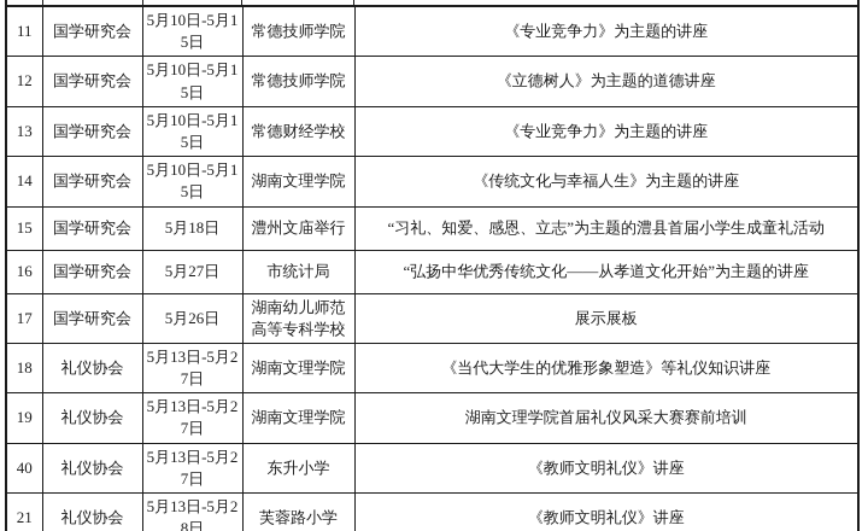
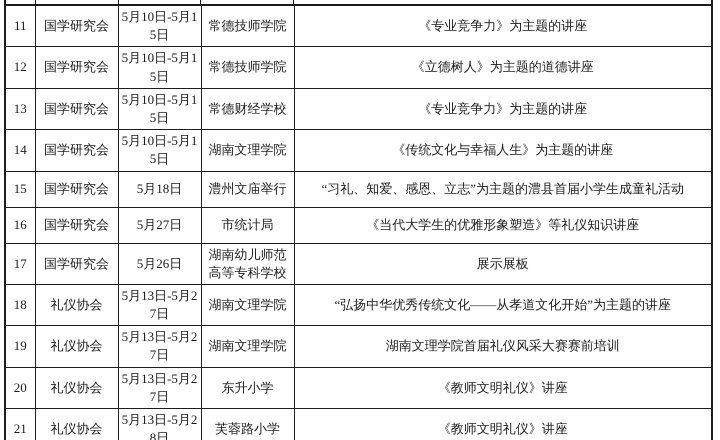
  11	国学研究会	5月10日-5月15日	常德技师学院	《专业竞争力》为主题的讲座
  12	国学研究会	5月10日-5月15日	常德技师学院	《立德树人》为主题的道德讲座
  13	国学研究会	5月10日-5月15日	常德财经学校	《专业竞争力》为主题的讲座
  14	国学研究会	5月10日-5月15日	湖南文理学院	《传统文化与幸福人生》为主题的讲座
  15	国学研究会	5月18日	澧州文庙举行	“习礼、知爱、感恩、立志”为主题的澧县首届小学生成童礼活动
- 16	国学研究会	5月27日	市统计局	“弘扬中华优秀传统文化——从孝道文化开始”为主题的讲座
+ 16	国学研究会	5月27日	市统计局	《当代大学生的优雅形象塑造》等礼仪知识讲座
  17	国学研究会	5月26日	湖南幼儿师范高等专科学校	展示展板
- 18	礼仪协会	5月13日-5月27日	湖南文理学院	《当代大学生的优雅形象塑造》等礼仪知识讲座
+ 18	礼仪协会	5月13日-5月27日	湖南文理学院	“弘扬中华优秀传统文化——从孝道文化开始”为主题的讲座
  19	礼仪协会	5月13日-5月27日	湖南文理学院	湖南文理学院首届礼仪风采大赛赛前培训
- 40	礼仪协会	5月13日-5月27日	东升小学	《教师文明礼仪》讲座
+ 20	礼仪协会	5月13日-5月27日	东升小学	《教师文明礼仪》讲座
  21	礼仪协会	5月13日-5月28日	芙蓉路小学	《教师文明礼仪》讲座
